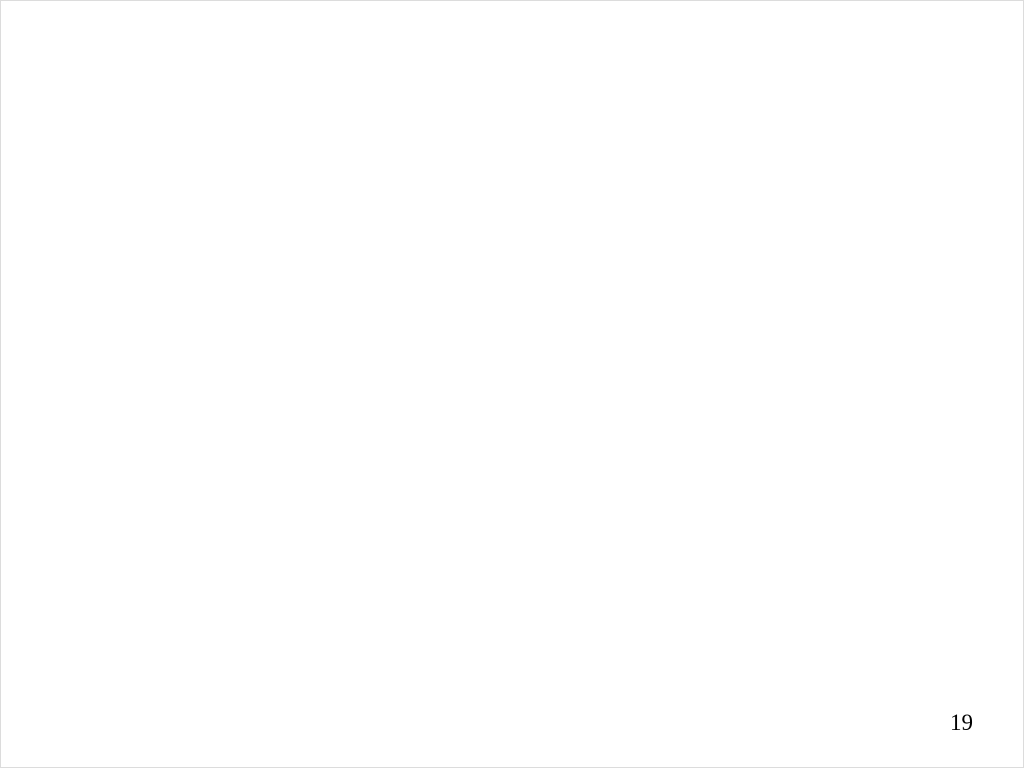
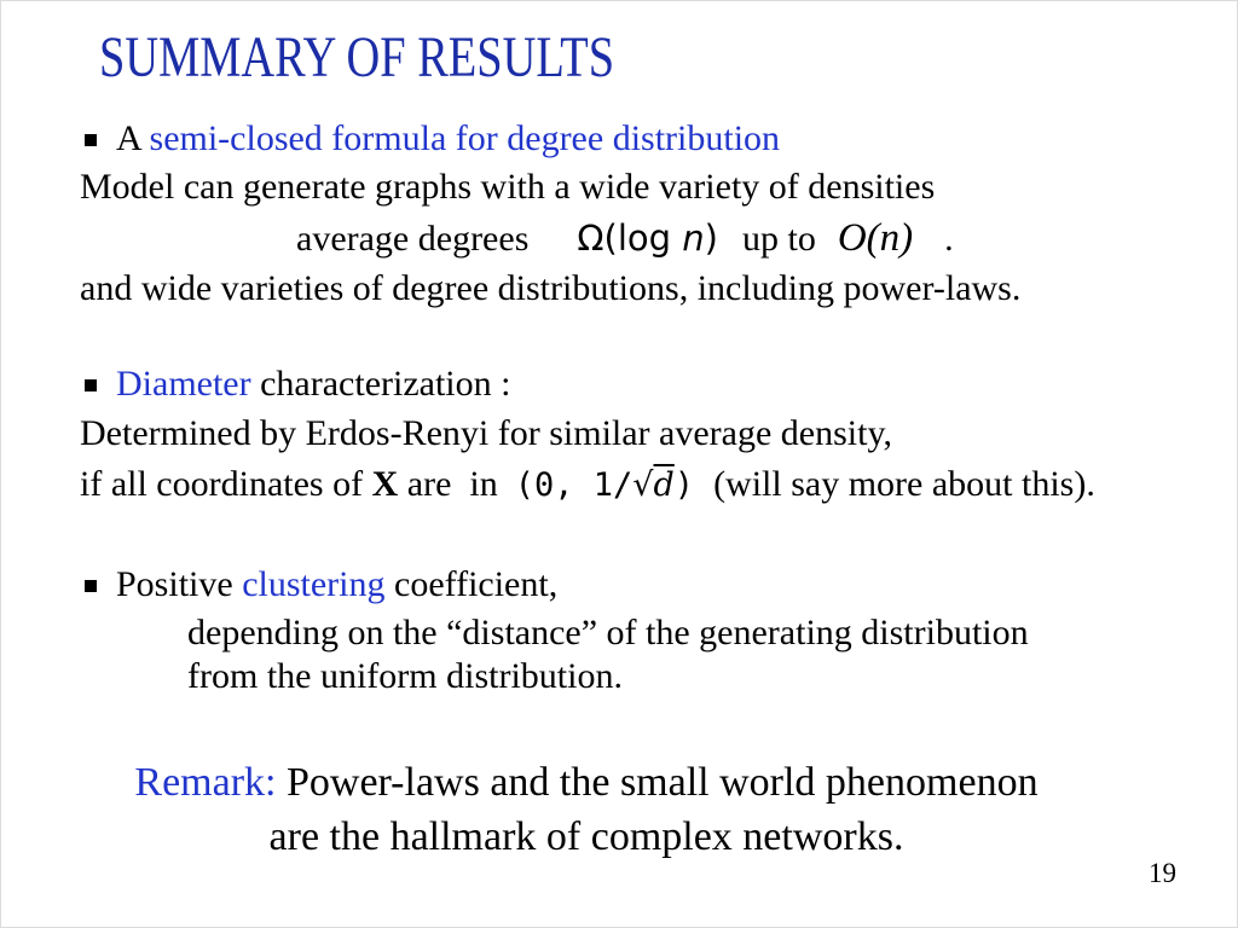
+ SUMMARY OF RESULTS
+ A semi-closed formula for degree distribution
+ Model can generate graphs with a wide variety of densities
+ average degrees Ω(log n) up to O(n) .
+ and wide varieties of degree distributions, including power-laws.
+ Diameter characterization :
+ Determined by Erdos-Renyi for similar average density,
+ if all coordinates of X are in (0, 1/√d) (will say more about this).
+ Positive clustering coefficient,
+ depending on the “distance” of the generating distribution
+ from the uniform distribution.
+ Remark: Power-laws and the small world phenomenon
+ are the hallmark of complex networks.
  19
